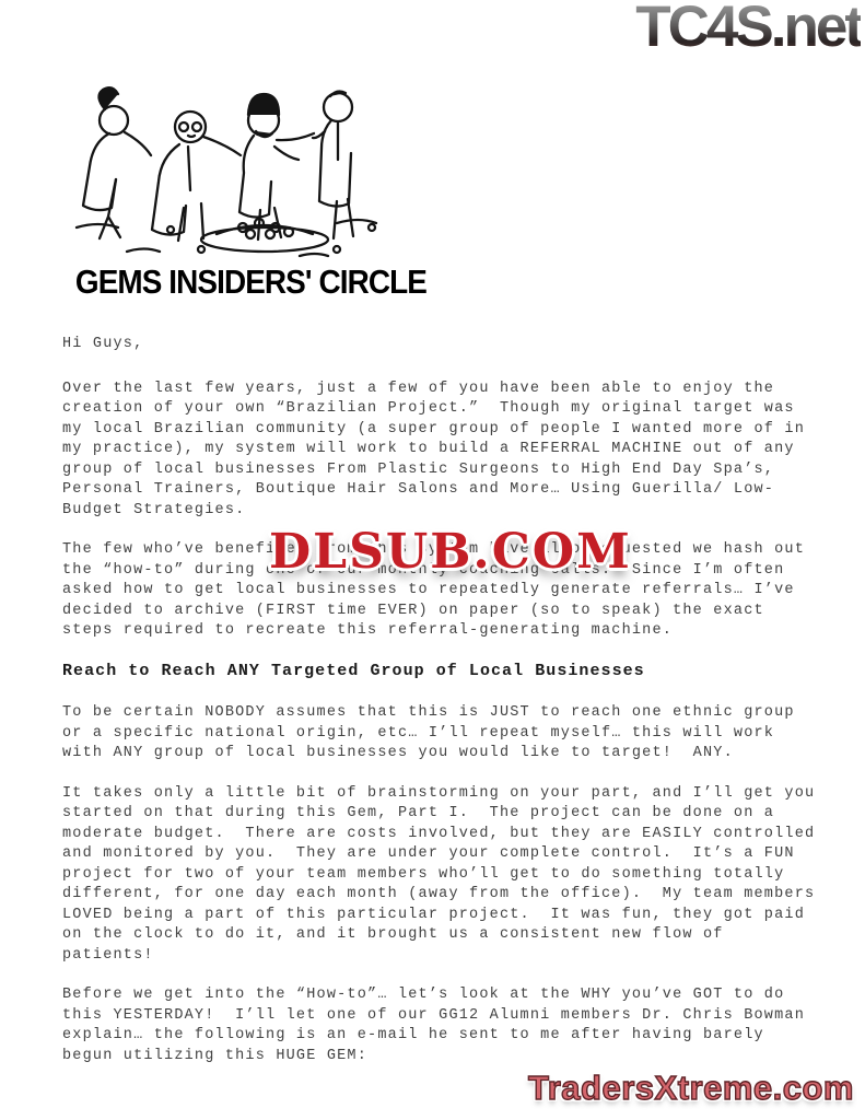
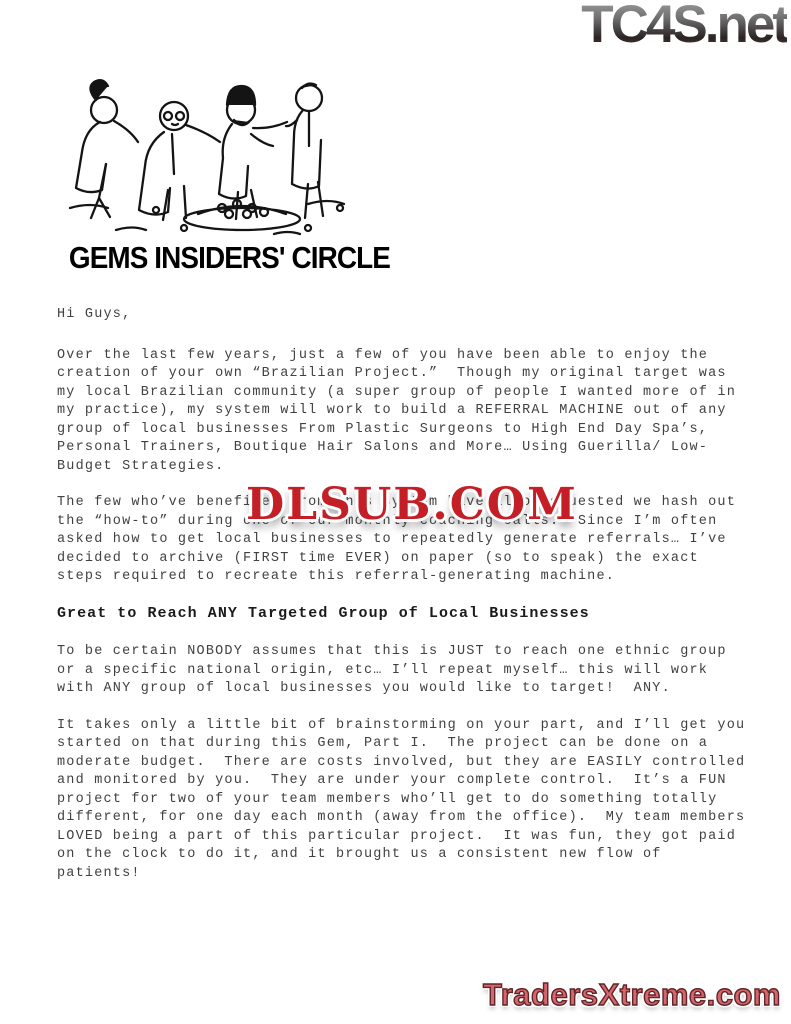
  TC4S.net
  GEMS INSIDERS' CIRCLE
  Hi Guys,
  Over the last few years, just a few of you have been able to enjoy the
  creation of your own “Brazilian Project.” Though my original target was
  my local Brazilian community (a super group of people I wanted more of in
  my practice), my system will work to build a REFERRAL MACHINE out of any
  group of local businesses From Plastic Surgeons to High End Day Spa’s,
  Personal Trainers, Boutique Hair Salons and More… Using Guerilla/ Low-
  Budget Strategies.
  The few who’ve benefited from this system have also requested we hash out
  the “how-to” during one of our monthly coaching calls. Since I’m often
  asked how to get local businesses to repeatedly generate referrals… I’ve
  decided to archive (FIRST time EVER) on paper (so to speak) the exact
  steps required to recreate this referral-generating machine.
- Reach to Reach ANY Targeted Group of Local Businesses
+ Great to Reach ANY Targeted Group of Local Businesses
  To be certain NOBODY assumes that this is JUST to reach one ethnic group
  or a specific national origin, etc… I’ll repeat myself… this will work
  with ANY group of local businesses you would like to target! ANY.
  It takes only a little bit of brainstorming on your part, and I’ll get you
  started on that during this Gem, Part I. The project can be done on a
  moderate budget. There are costs involved, but they are EASILY controlled
  and monitored by you. They are under your complete control. It’s a FUN
  project for two of your team members who’ll get to do something totally
  different, for one day each month (away from the office). My team members
  LOVED being a part of this particular project. It was fun, they got paid
  on the clock to do it, and it brought us a consistent new flow of
  patients!
- Before we get into the “How-to”… let’s look at the WHY you’ve GOT to do
- this YESTERDAY! I’ll let one of our GG12 Alumni members Dr. Chris Bowman
- explain… the following is an e-mail he sent to me after having barely
- begun utilizing this HUGE GEM:
  DLSUB.COM
  TradersXtreme.com
